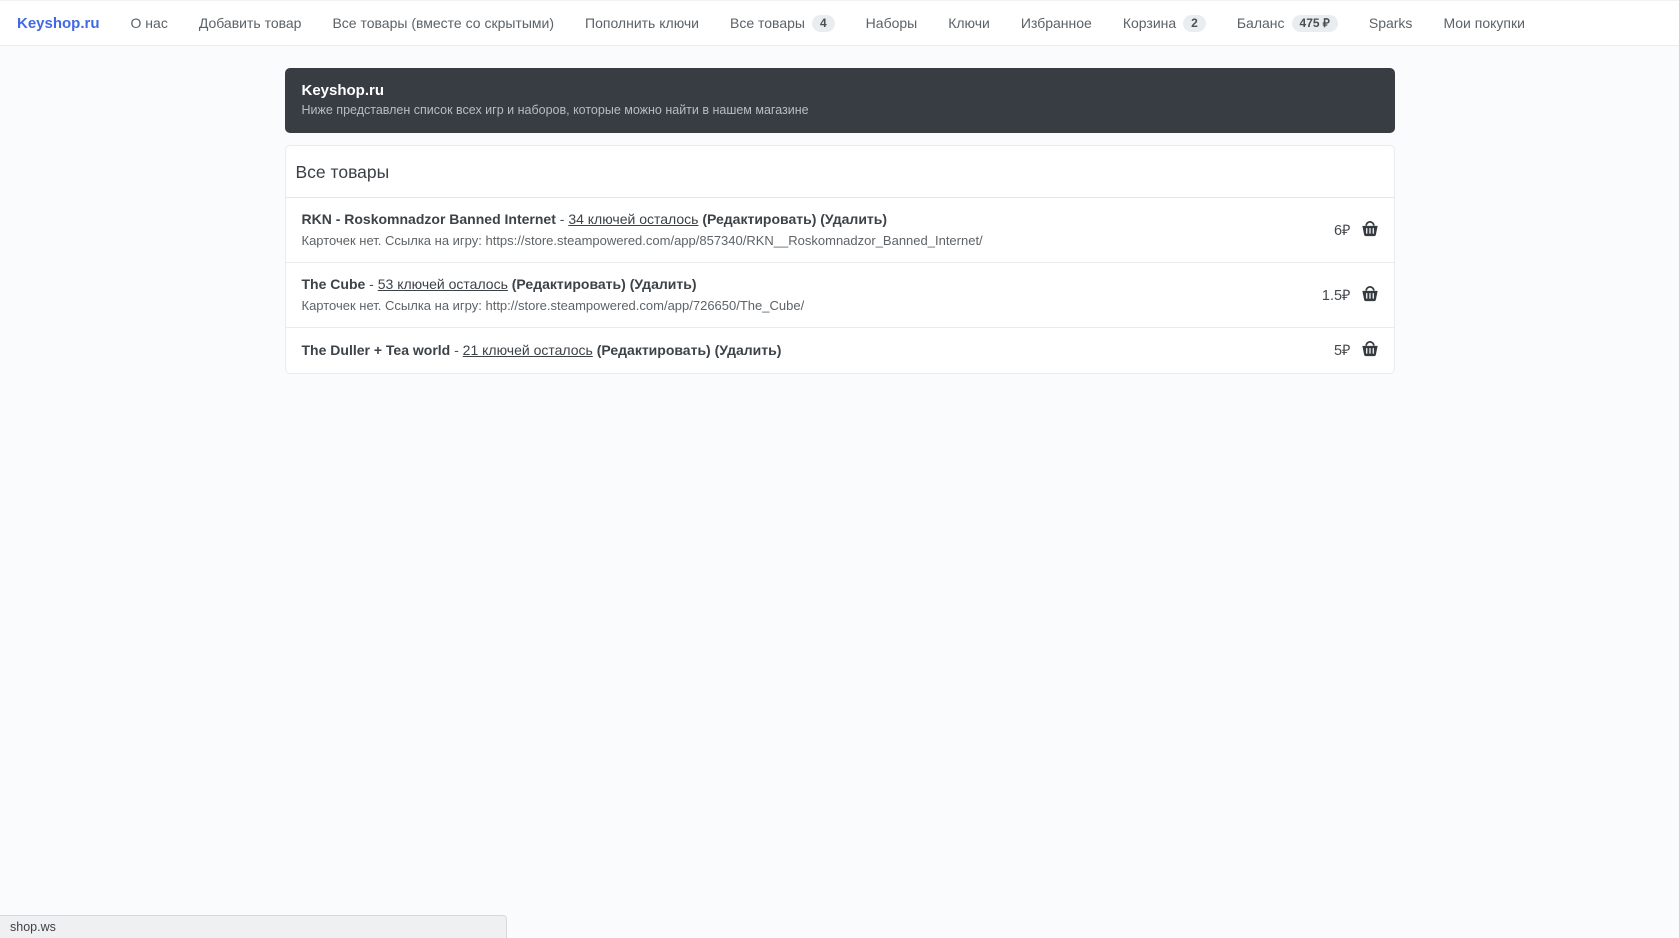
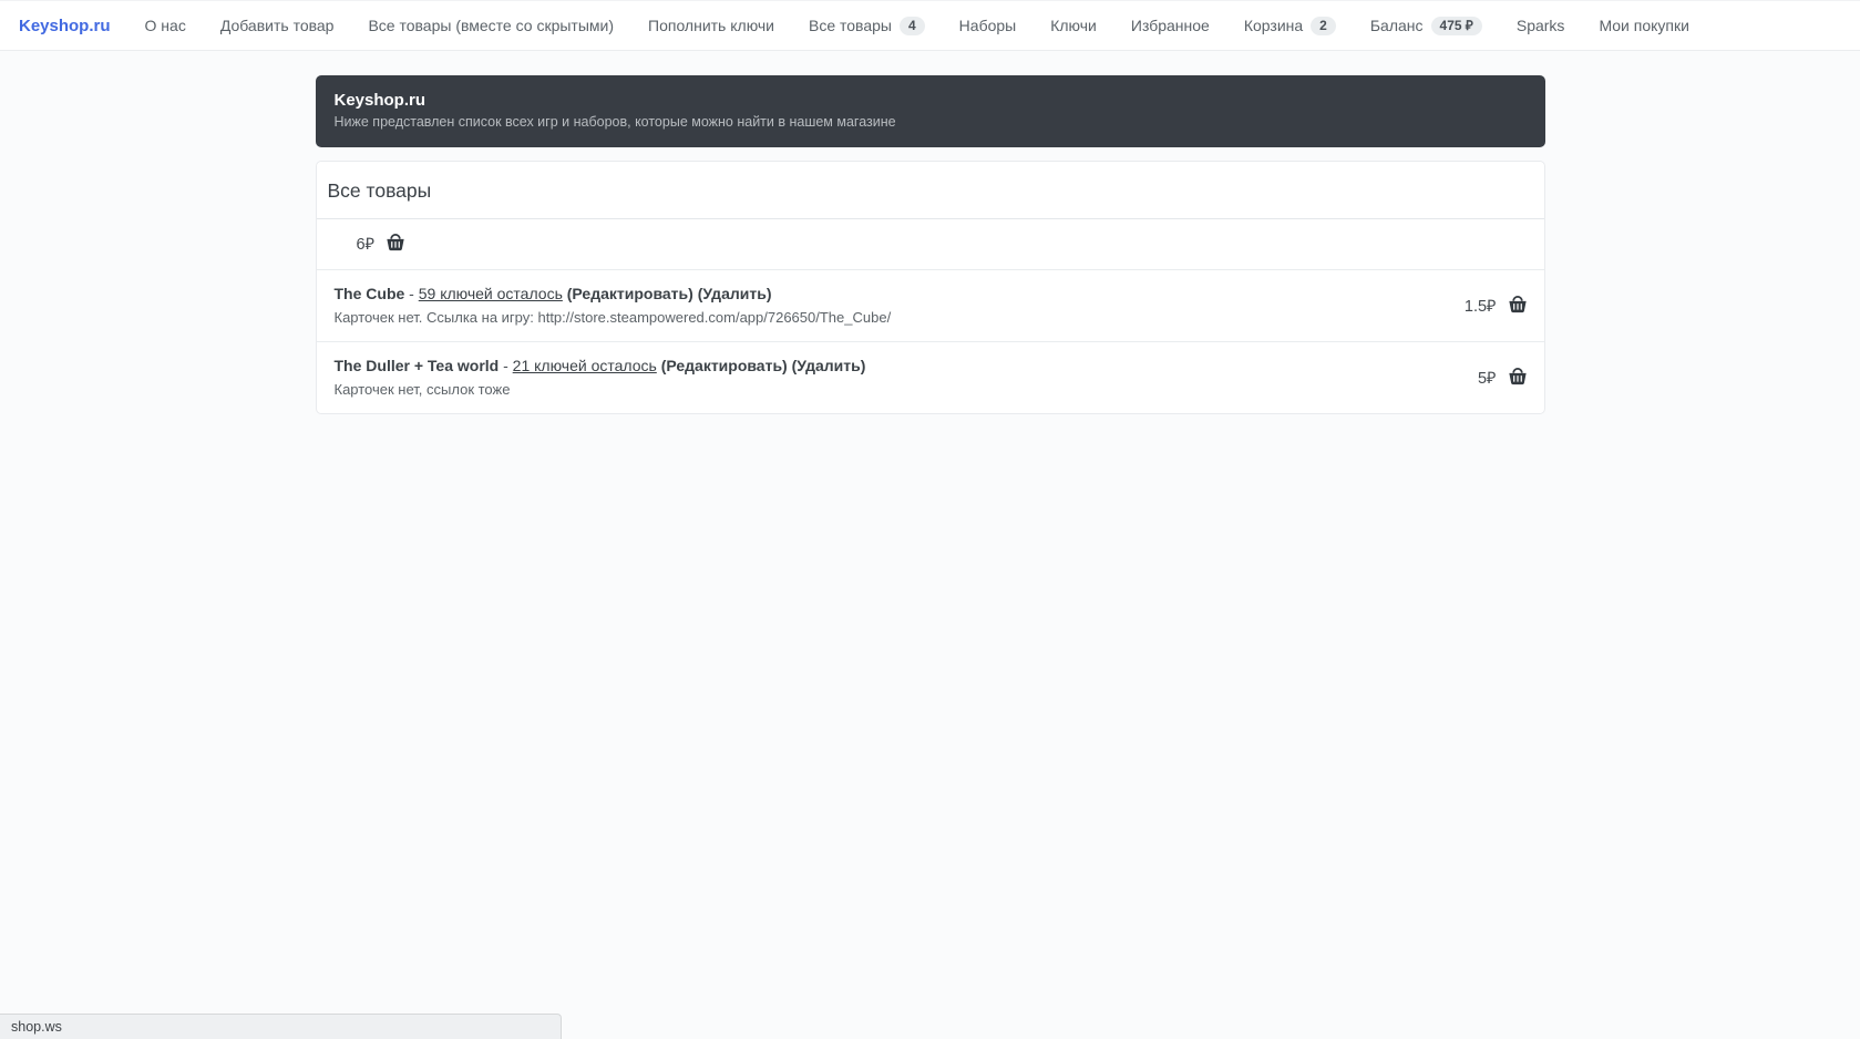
  Keyshop.ru
  О нас
  Добавить товар
  Все товары (вместе со скрытыми)
  Пополнить ключи
  Все товары
  4
  Наборы
  Ключи
  Избранное
  Корзина
  2
  Баланс
  475 ₽
  Sparks
  Мои покупки
  Keyshop.ru
  Ниже представлен список всех игр и наборов, которые можно найти в нашем магазине
  Все товары
- RKN - Roskomnadzor Banned Internet - 34 ключей осталось (Редактировать) (Удалить)
- Карточек нет. Ссылка на игру: https://store.steampowered.com/app/857340/RKN__Roskomnadzor_Banned_Internet/
  6₽
- The Cube - 53 ключей осталось (Редактировать) (Удалить)
+ The Cube - 59 ключей осталось (Редактировать) (Удалить)
  Карточек нет. Ссылка на игру: http://store.steampowered.com/app/726650/The_Cube/
  1.5₽
  The Duller + Tea world - 21 ключей осталось (Редактировать) (Удалить)
+ Карточек нет, ссылок тоже
  5₽
  shop.ws
